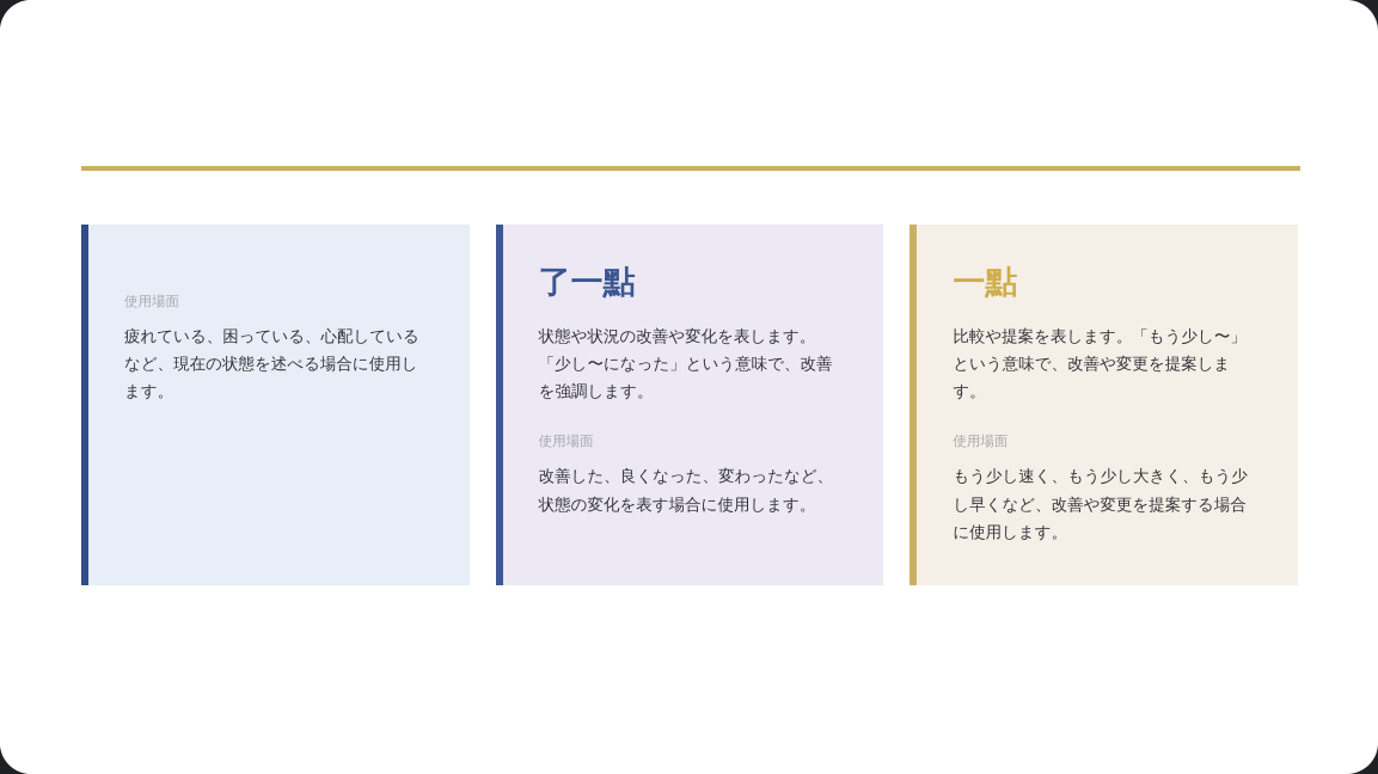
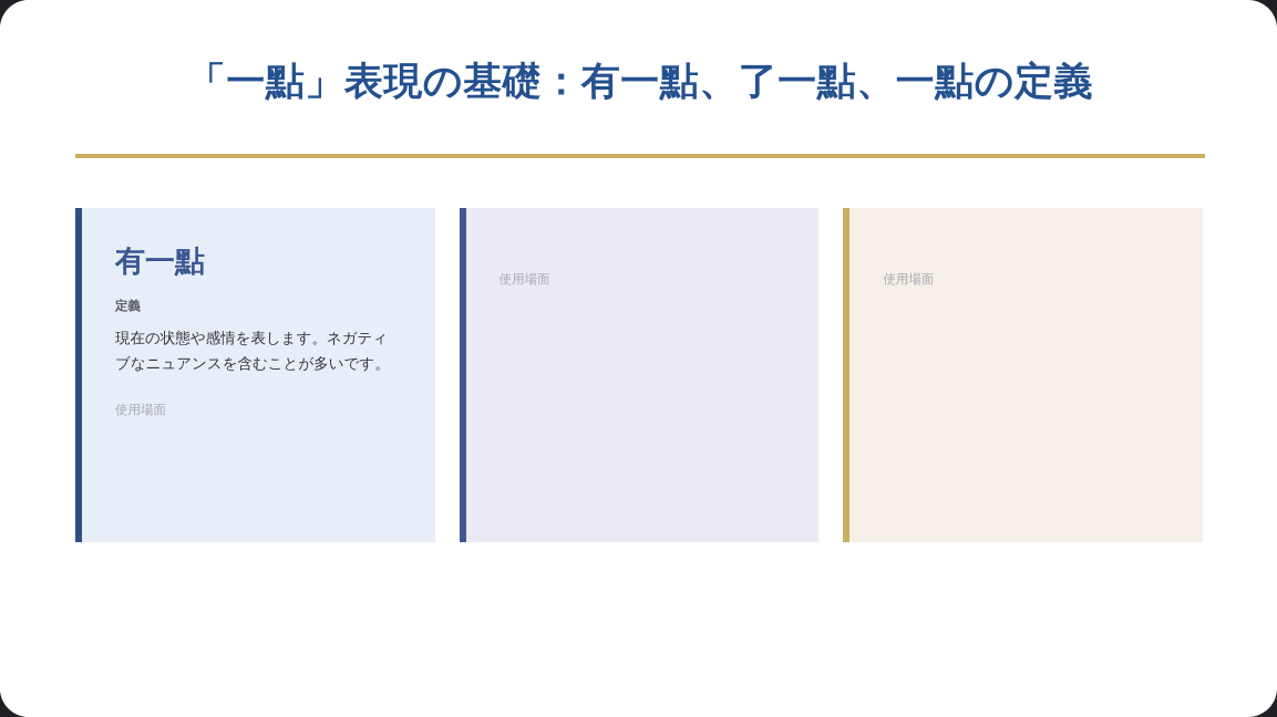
+ 「一點」表現の基礎：有一點、了一點、一點の定義
+ 有一點
+ 定義
+ 現在の状態や感情を表します。ネガティブなニュアンスを含むことが多いです。
  使用場面
- 疲れている、困っている、心配しているなど、現在の状態を述べる場合に使用します。
- 了一點
- 状態や状況の改善や変化を表します。「少し〜になった」という意味で、改善を強調します。
  使用場面
- 改善した、良くなった、変わったなど、状態の変化を表す場合に使用します。
- 一點
- 比較や提案を表します。「もう少し〜」という意味で、改善や変更を提案します。
  使用場面
- もう少し速く、もう少し大きく、もう少し早くなど、改善や変更を提案する場合に使用します。
